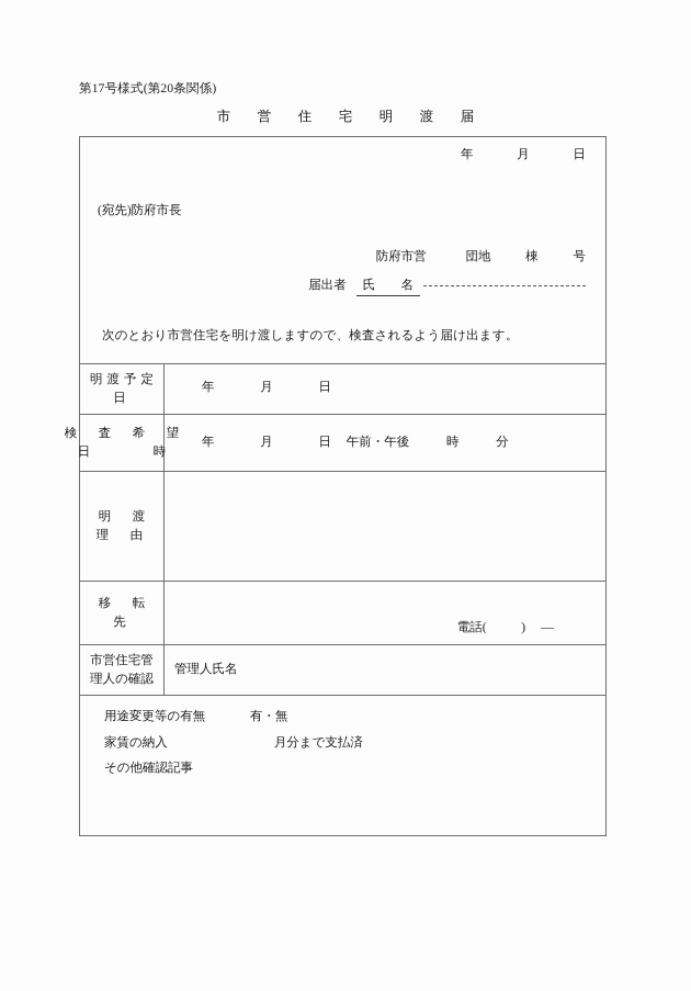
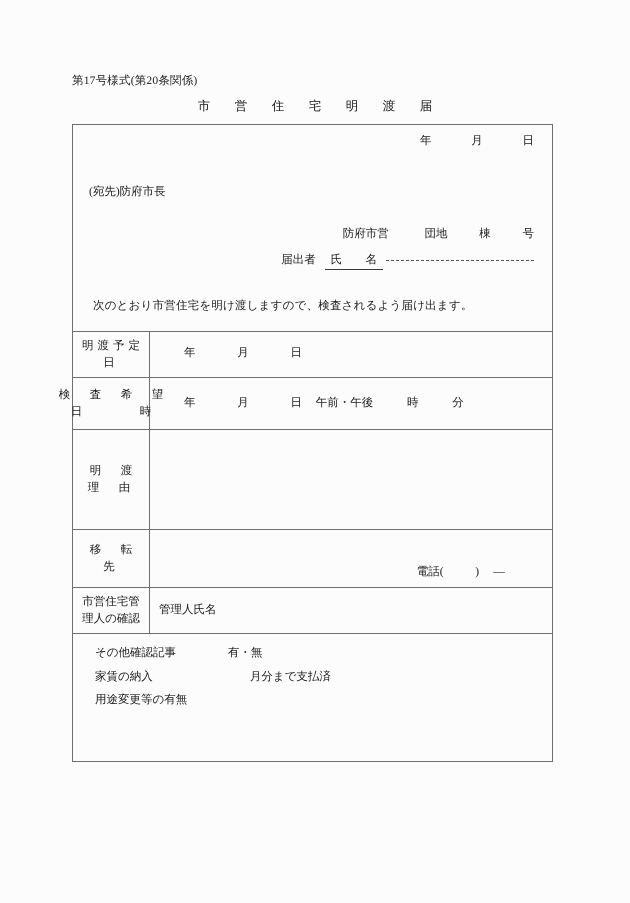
  第17号様式(第20条関係)
  市 営 住 宅 明 渡 届
  年 月 日
  (宛先)防府市長
  防府市営 団地 棟 号
  届出者 氏 名
  次のとおり市営住宅を明け渡しますので、検査されるよう届け出ます。
  明渡予定日
  年 月 日
  検 査 希 望
  日 時
  年 月 日 午前・午後 時 分
  明 渡 理 由
  移 転 先
  電話( ) —
  市営住宅管
  理人の確認
  管理人氏名
- 用途変更等の有無 有・無
+ その他確認記事 有・無
  家賃の納入 月分まで支払済
- その他確認記事
+ 用途変更等の有無
